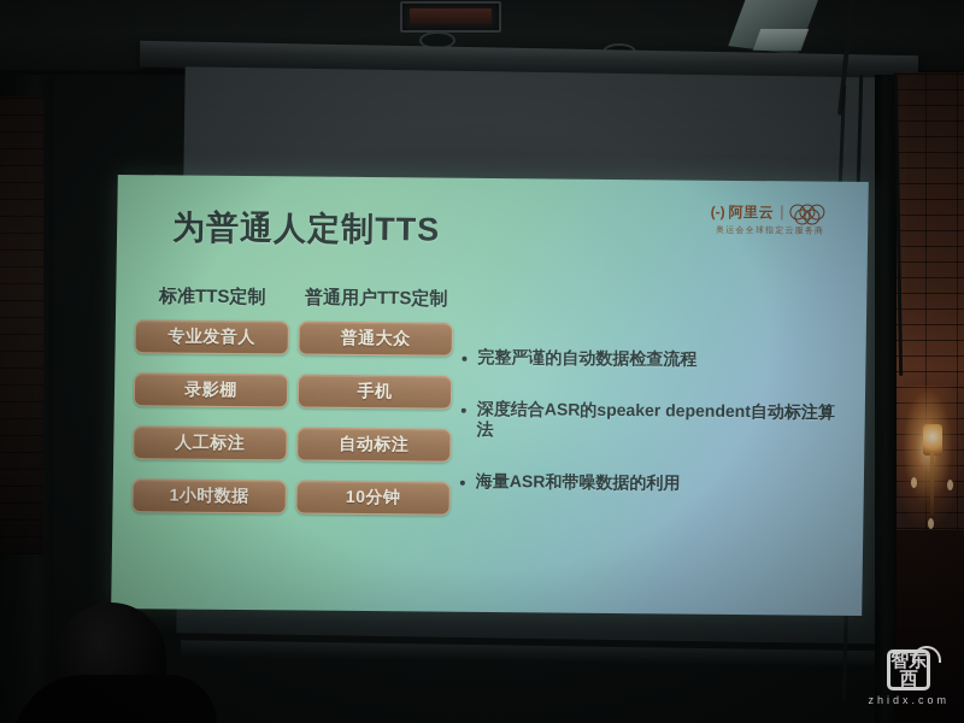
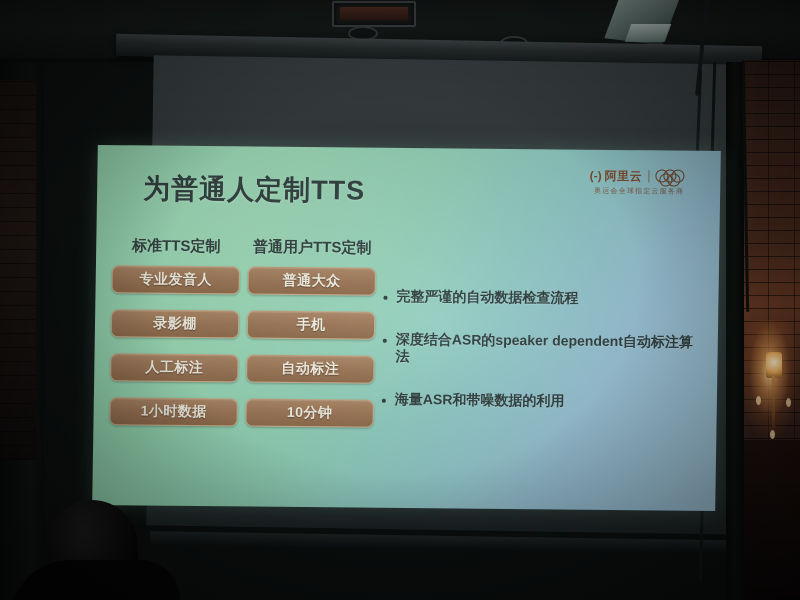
- 智东西
- zhidx.com
